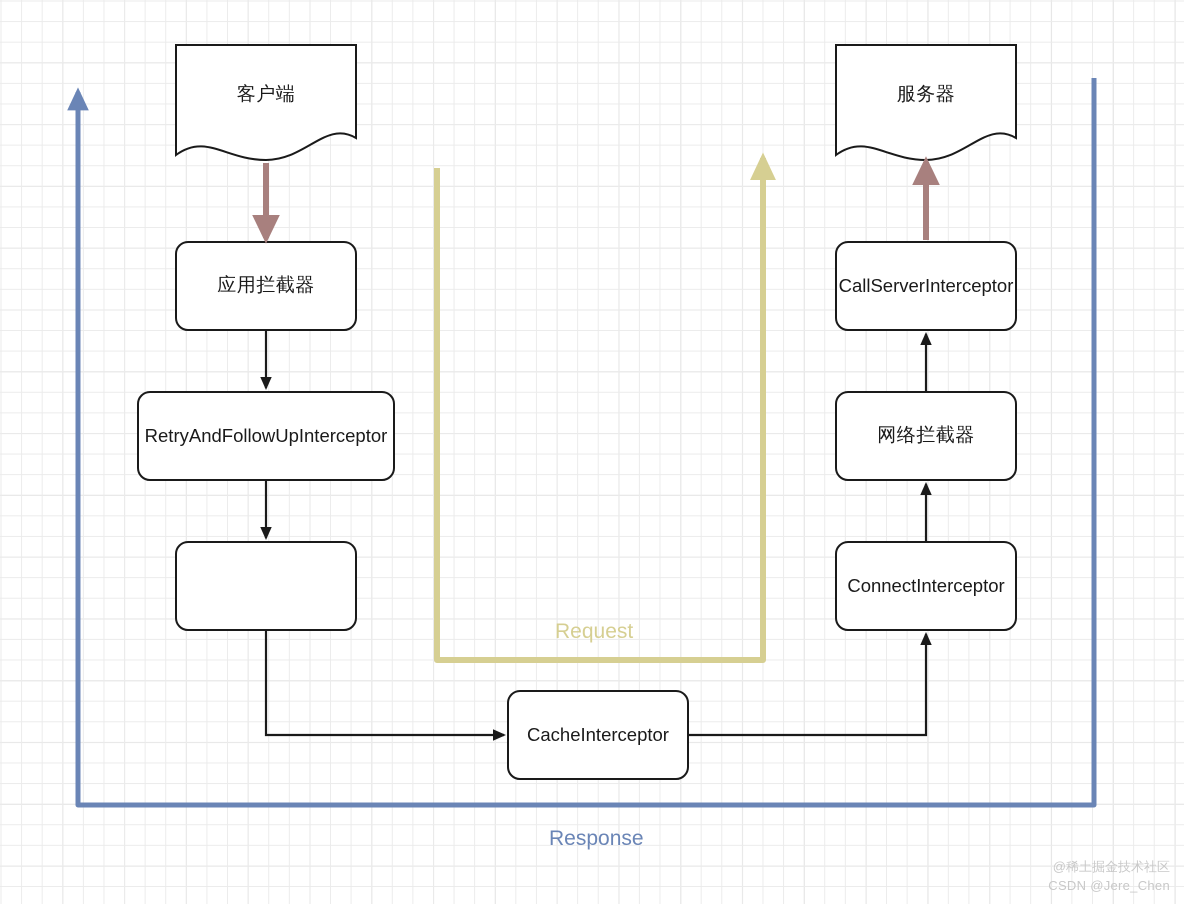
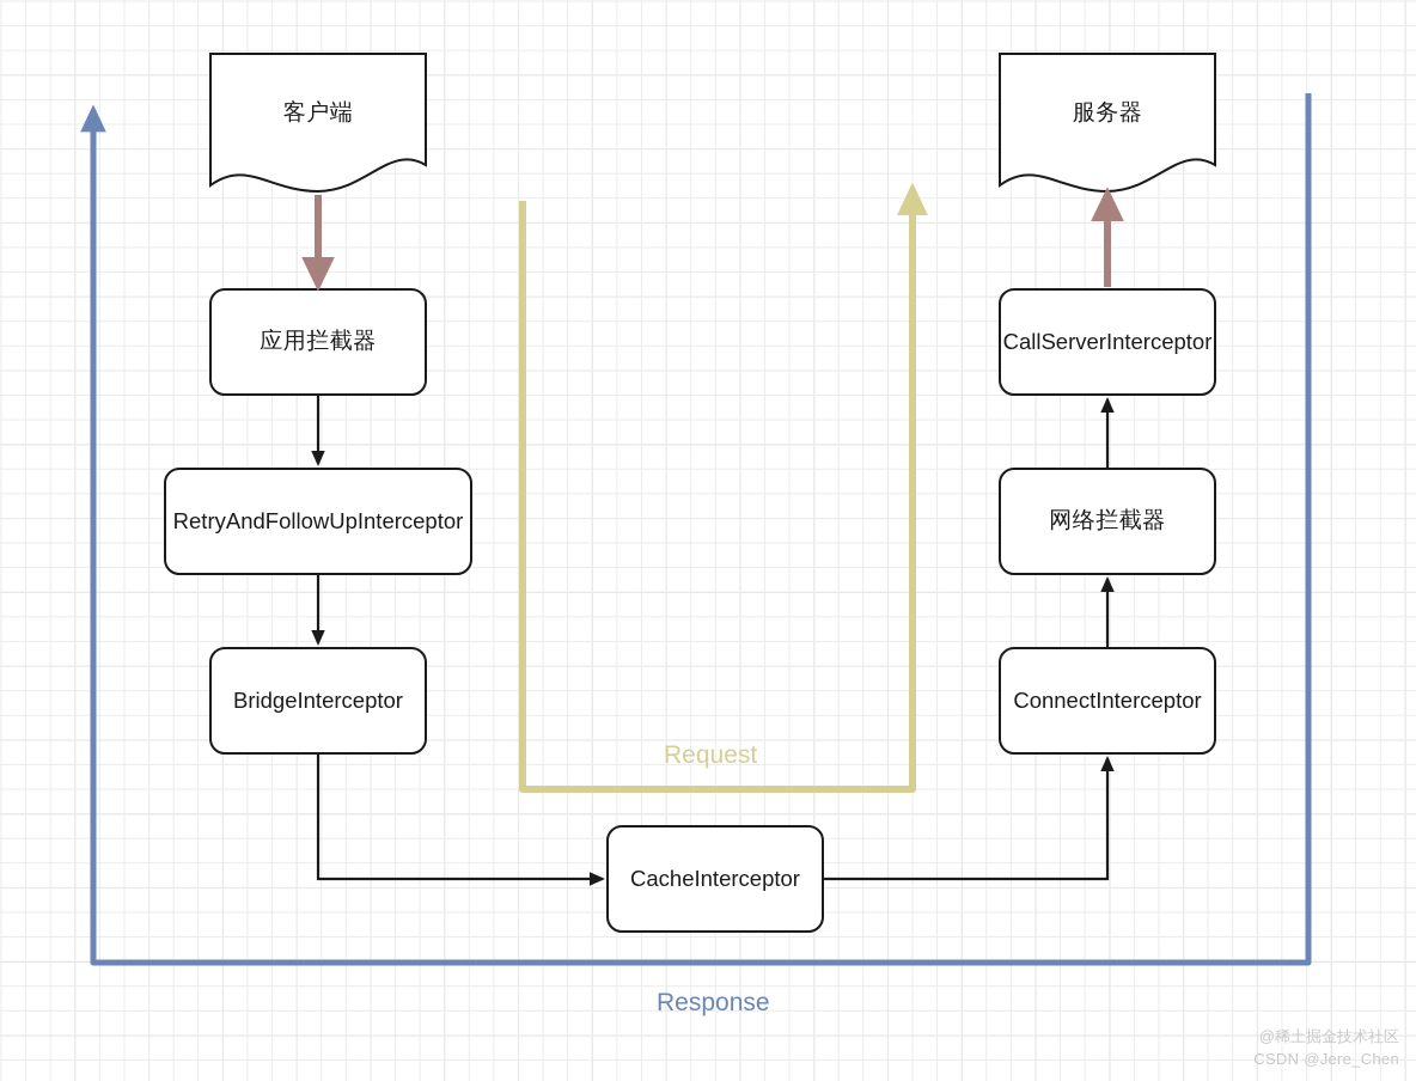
  客户端
  服务器
  应用拦截器
  RetryAndFollowUpInterceptor
+ BridgeInterceptor
  CacheInterceptor
  ConnectInterceptor
  网络拦截器
  CallServerInterceptor
  Request
  Response
  @稀土掘金技术社区
  CSDN @Jere_Chen
